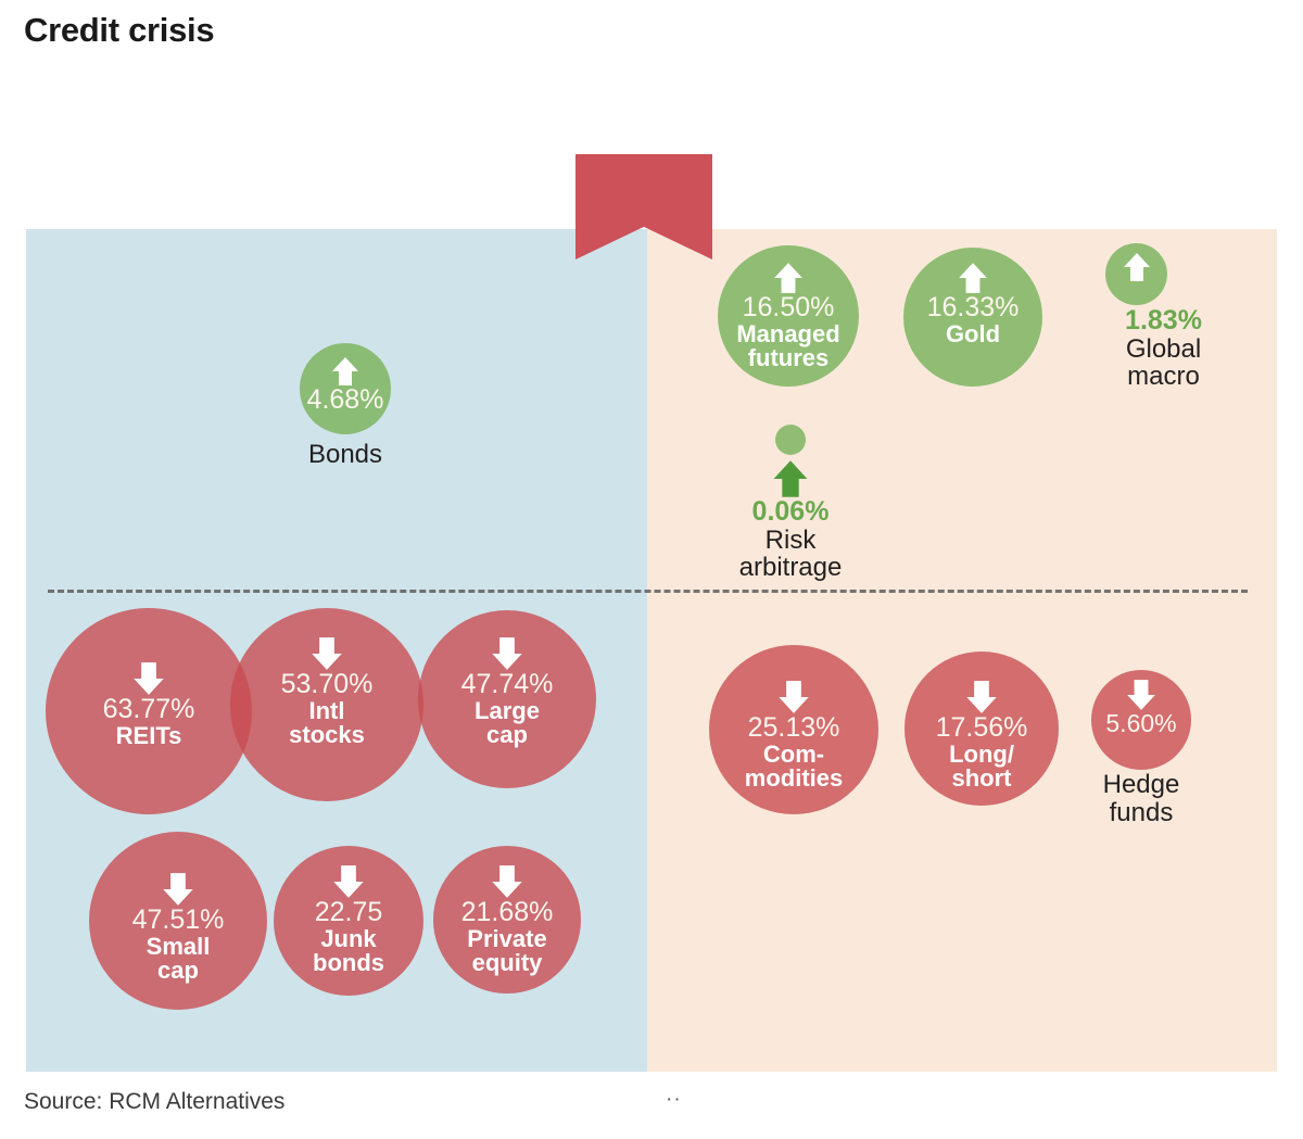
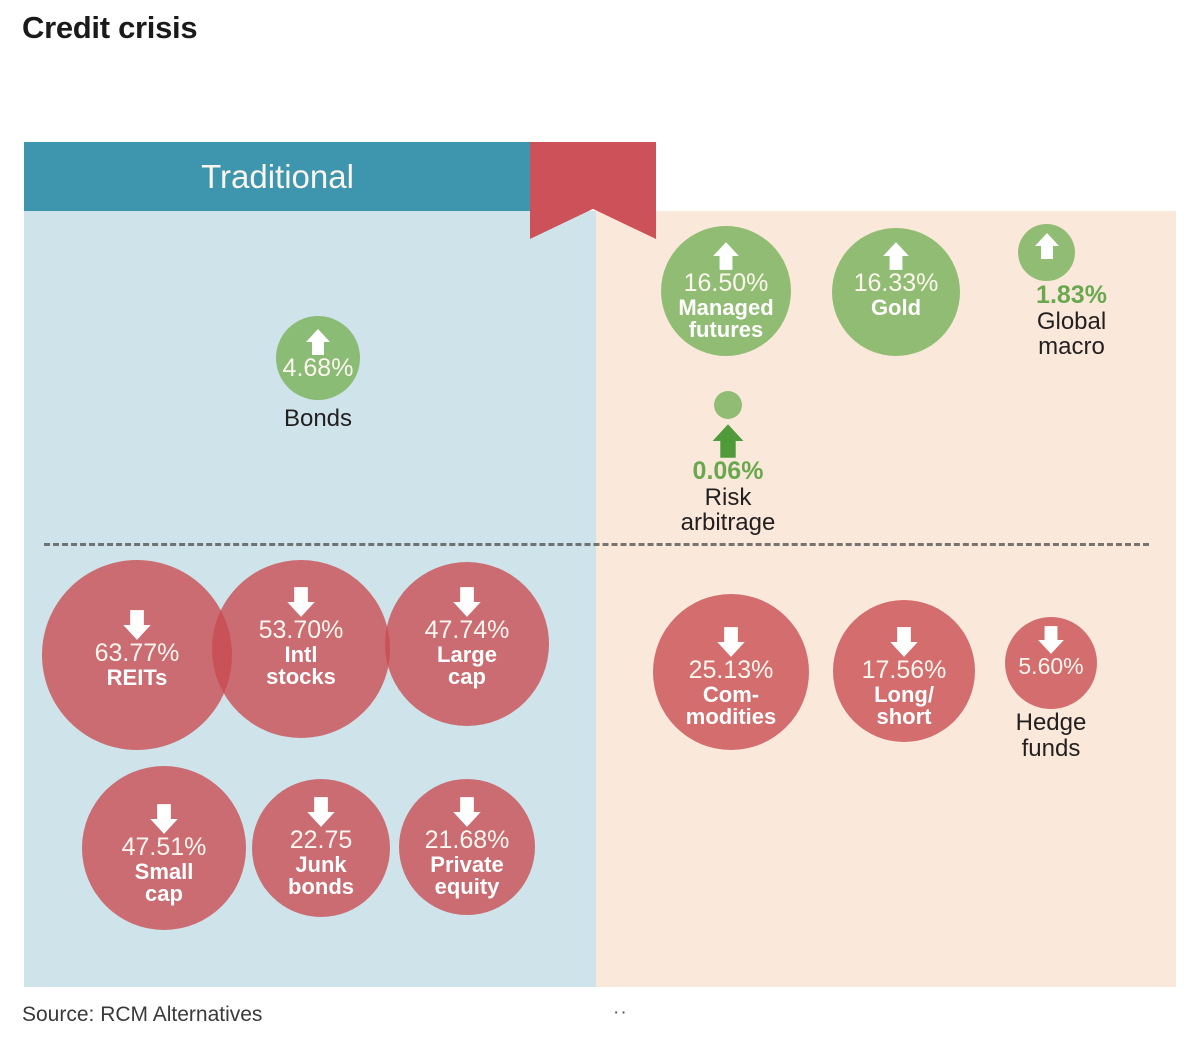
  Credit crisis
+ Traditional
  4.68%
  Bonds
  63.77%
  REITs
  53.70%
  Intl
  stocks
  47.74%
  Large
  cap
  47.51%
  Small
  cap
  22.75
  Junk
  bonds
  21.68%
  Private
  equity
  16.50%
  Managed
  futures
  16.33%
  Gold
  1.83%
  Global
  macro
  0.06%
  Risk
  arbitrage
  25.13%
  Com-
  modities
  17.56%
  Long/
  short
  5.60%
  Hedge
  funds
  Source: RCM Alternatives
  ··
